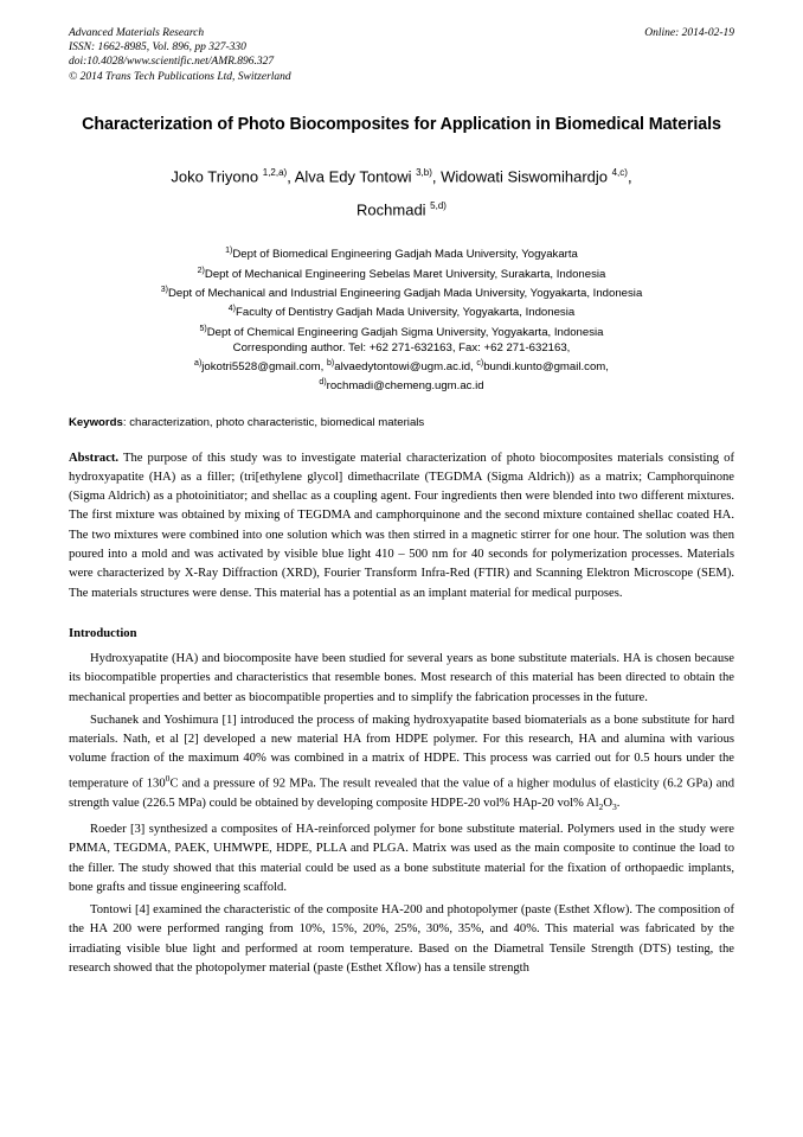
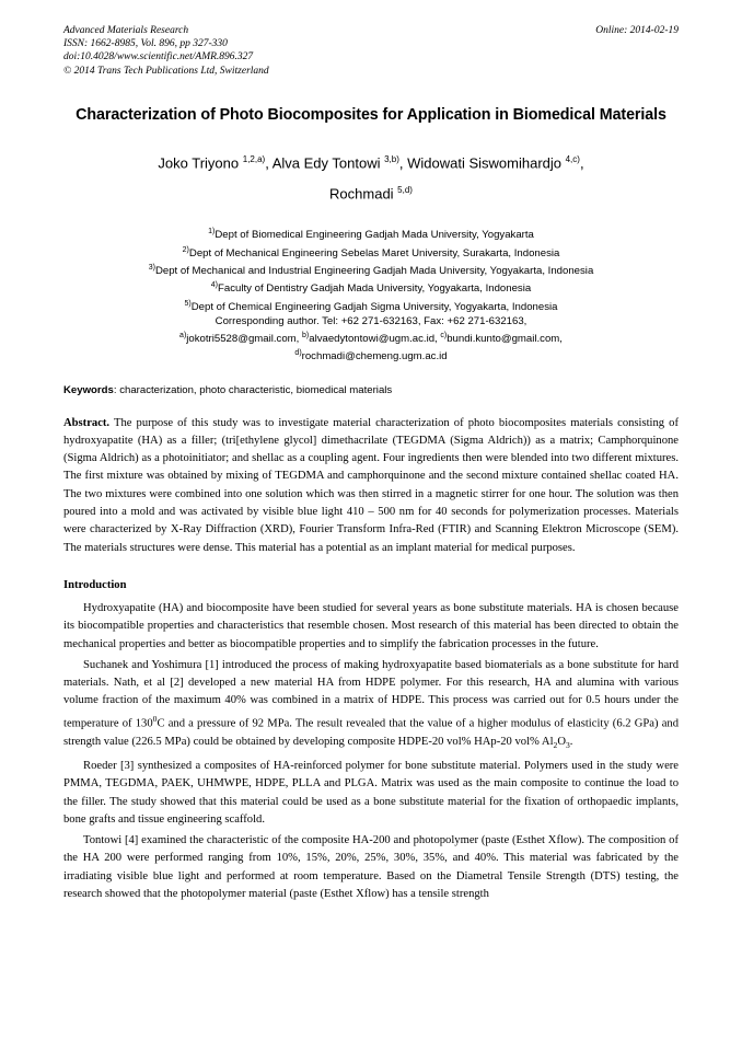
  Advanced Materials Research
  ISSN: 1662-8985, Vol. 896, pp 327-330
  doi:10.4028/www.scientific.net/AMR.896.327
  © 2014 Trans Tech Publications Ltd, Switzerland
  Online: 2014-02-19
  Characterization of Photo Biocomposites for Application in Biomedical Materials
  Joko Triyono 1,2,a), Alva Edy Tontowi 3,b), Widowati Siswomihardjo 4,c),
  Rochmadi 5,d)
  Dept of Biomedical Engineering Gadjah Mada University, Yogyakarta
  Dept of Mechanical Engineering Sebelas Maret University, Surakarta, Indonesia
  Dept of Mechanical and Industrial Engineering Gadjah Mada University, Yogyakarta, Indonesia
  Faculty of Dentistry Gadjah Mada University, Yogyakarta, Indonesia
  Dept of Chemical Engineering Gadjah Sigma University, Yogyakarta, Indonesia
  Corresponding author. Tel: +62 271-632163, Fax: +62 271-632163,
  jokotri5528@gmail.com, alvaedytontowi@ugm.ac.id, bundi.kunto@gmail.com,
  rochmadi@chemeng.ugm.ac.id
  Keywords: characterization, photo characteristic, biomedical materials
  Abstract. The purpose of this study was to investigate material characterization of photo biocomposites materials consisting of hydroxyapatite (HA) as a filler; (tri[ethylene glycol] dimethacrilate (TEGDMA (Sigma Aldrich)) as a matrix; Camphorquinone (Sigma Aldrich) as a photoinitiator; and shellac as a coupling agent. Four ingredients then were blended into two different mixtures. The first mixture was obtained by mixing of TEGDMA and camphorquinone and the second mixture contained shellac coated HA. The two mixtures were combined into one solution which was then stirred in a magnetic stirrer for one hour. The solution was then poured into a mold and was activated by visible blue light 410 – 500 nm for 40 seconds for polymerization processes. Materials were characterized by X-Ray Diffraction (XRD), Fourier Transform Infra-Red (FTIR) and Scanning Elektron Microscope (SEM). The materials structures were dense. This material has a potential as an implant material for medical purposes.
  Introduction
- Hydroxyapatite (HA) and biocomposite have been studied for several years as bone substitute materials. HA is chosen because its biocompatible properties and characteristics that resemble bones. Most research of this material has been directed to obtain the mechanical properties and better as biocompatible properties and to simplify the fabrication processes in the future.
+ Hydroxyapatite (HA) and biocomposite have been studied for several years as bone substitute materials. HA is chosen because its biocompatible properties and characteristics that resemble chosen. Most research of this material has been directed to obtain the mechanical properties and better as biocompatible properties and to simplify the fabrication processes in the future.
  Suchanek and Yoshimura [1] introduced the process of making hydroxyapatite based biomaterials as a bone substitute for hard materials. Nath, et al [2] developed a new material HA from HDPE polymer. For this research, HA and alumina with various volume fraction of the maximum 40% was combined in a matrix of HDPE. This process was carried out for 0.5 hours under the temperature of 1300C and a pressure of 92 MPa. The result revealed that the value of a higher modulus of elasticity (6.2 GPa) and strength value (226.5 MPa) could be obtained by developing composite HDPE-20 vol% HAp-20 vol% Al2O3.
  Roeder [3] synthesized a composites of HA-reinforced polymer for bone substitute material. Polymers used in the study were PMMA, TEGDMA, PAEK, UHMWPE, HDPE, PLLA and PLGA. Matrix was used as the main composite to continue the load to the filler. The study showed that this material could be used as a bone substitute material for the fixation of orthopaedic implants, bone grafts and tissue engineering scaffold.
  Tontowi [4] examined the characteristic of the composite HA-200 and photopolymer (paste (Esthet Xflow). The composition of the HA 200 were performed ranging from 10%, 15%, 20%, 25%, 30%, 35%, and 40%. This material was fabricated by the irradiating visible blue light and performed at room temperature. Based on the Diametral Tensile Strength (DTS) testing, the research showed that the photopolymer material (paste (Esthet Xflow) has a tensile strength
